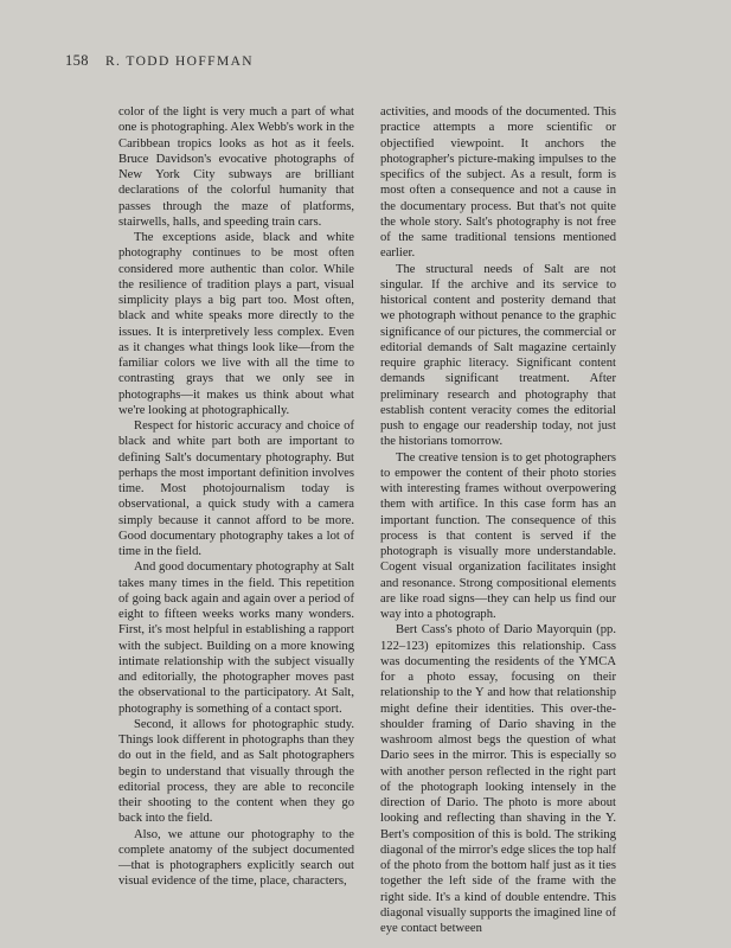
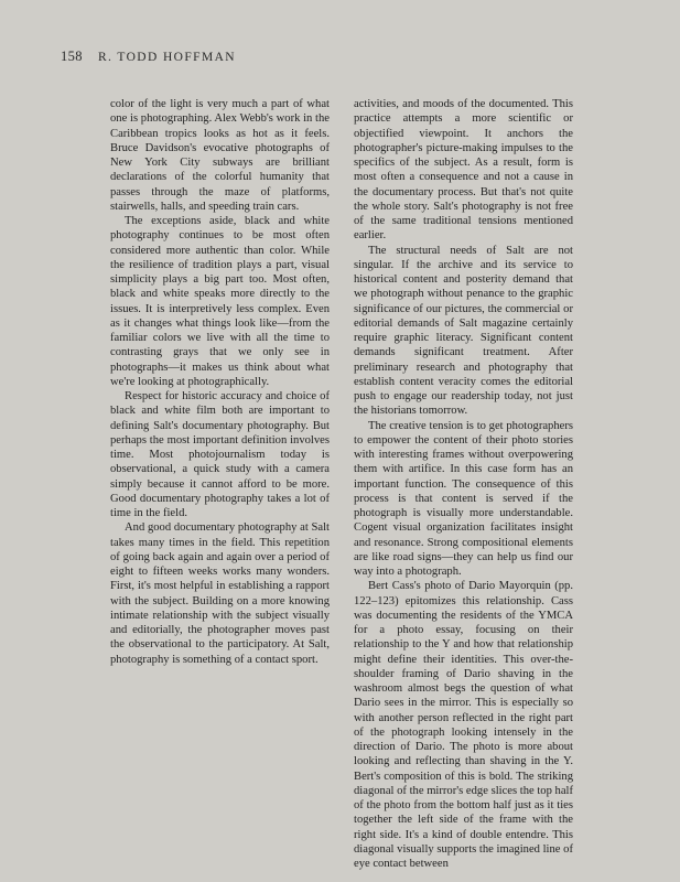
  158
  R. TODD HOFFMAN
  color of the light is very much a part of what one is photographing. Alex Webb's work in the Caribbean tropics looks as hot as it feels. Bruce Davidson's evocative photographs of New York City subways are brilliant declarations of the colorful humanity that passes through the maze of platforms, stairwells, halls, and speeding train cars.
  The exceptions aside, black and white photography continues to be most often considered more authentic than color. While the resilience of tradition plays a part, visual simplicity plays a big part too. Most often, black and white speaks more directly to the issues. It is interpretively less complex. Even as it changes what things look like—from the familiar colors we live with all the time to contrasting grays that we only see in photographs—it makes us think about what we're looking at photographically.
- Respect for historic accuracy and choice of black and white part both are important to defining Salt's documentary photography. But perhaps the most important definition involves time. Most photojournalism today is observational, a quick study with a camera simply because it cannot afford to be more. Good documentary photography takes a lot of time in the field.
+ Respect for historic accuracy and choice of black and white film both are important to defining Salt's documentary photography. But perhaps the most important definition involves time. Most photojournalism today is observational, a quick study with a camera simply because it cannot afford to be more. Good documentary photography takes a lot of time in the field.
  And good documentary photography at Salt takes many times in the field. This repetition of going back again and again over a period of eight to fifteen weeks works many wonders. First, it's most helpful in establishing a rapport with the subject. Building on a more knowing intimate relationship with the subject visually and editorially, the photographer moves past the observational to the participatory. At Salt, photography is something of a contact sport.
- Second, it allows for photographic study. Things look different in photographs than they do out in the field, and as Salt photographers begin to understand that visually through the editorial process, they are able to reconcile their shooting to the content when they go back into the field.
- Also, we attune our photography to the complete anatomy of the subject documented—that is photographers explicitly search out visual evidence of the time, place, characters,
  activities, and moods of the documented. This practice attempts a more scientific or objectified viewpoint. It anchors the photographer's picture-making impulses to the specifics of the subject. As a result, form is most often a consequence and not a cause in the documentary process. But that's not quite the whole story. Salt's photography is not free of the same traditional tensions mentioned earlier.
  The structural needs of Salt are not singular. If the archive and its service to historical content and posterity demand that we photograph without penance to the graphic significance of our pictures, the commercial or editorial demands of Salt magazine certainly require graphic literacy. Significant content demands significant treatment. After preliminary research and photography that establish content veracity comes the editorial push to engage our readership today, not just the historians tomorrow.
  The creative tension is to get photographers to empower the content of their photo stories with interesting frames without overpowering them with artifice. In this case form has an important function. The consequence of this process is that content is served if the photograph is visually more understandable. Cogent visual organization facilitates insight and resonance. Strong compositional elements are like road signs—they can help us find our way into a photograph.
  Bert Cass's photo of Dario Mayorquin (pp. 122–123) epitomizes this relationship. Cass was documenting the residents of the YMCA for a photo essay, focusing on their relationship to the Y and how that relationship might define their identities. This over-the-shoulder framing of Dario shaving in the washroom almost begs the question of what Dario sees in the mirror. This is especially so with another person reflected in the right part of the photograph looking intensely in the direction of Dario. The photo is more about looking and reflecting than shaving in the Y. Bert's composition of this is bold. The striking diagonal of the mirror's edge slices the top half of the photo from the bottom half just as it ties together the left side of the frame with the right side. It's a kind of double entendre. This diagonal visually supports the imagined line of eye contact between
